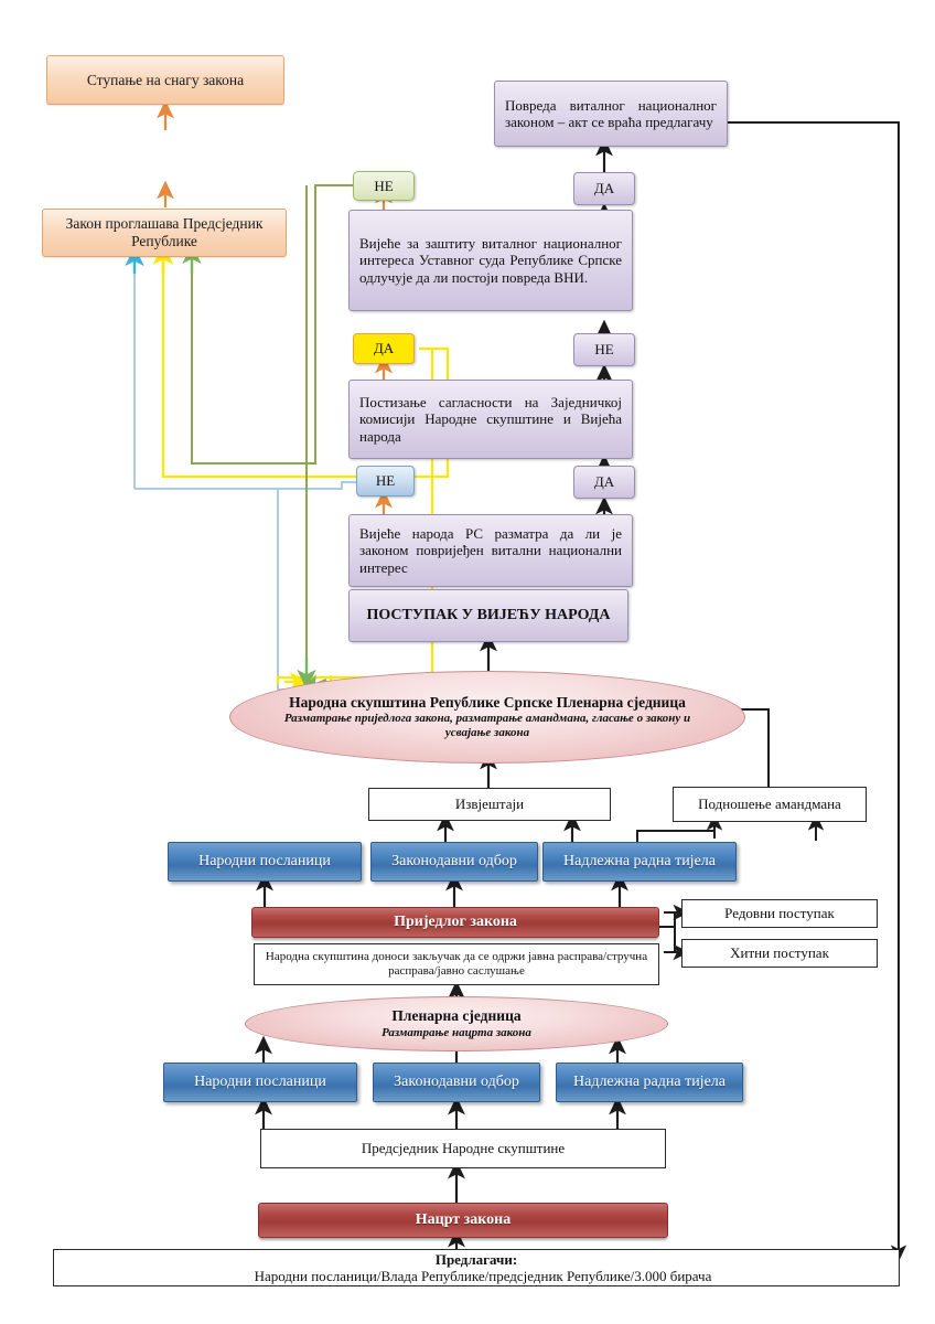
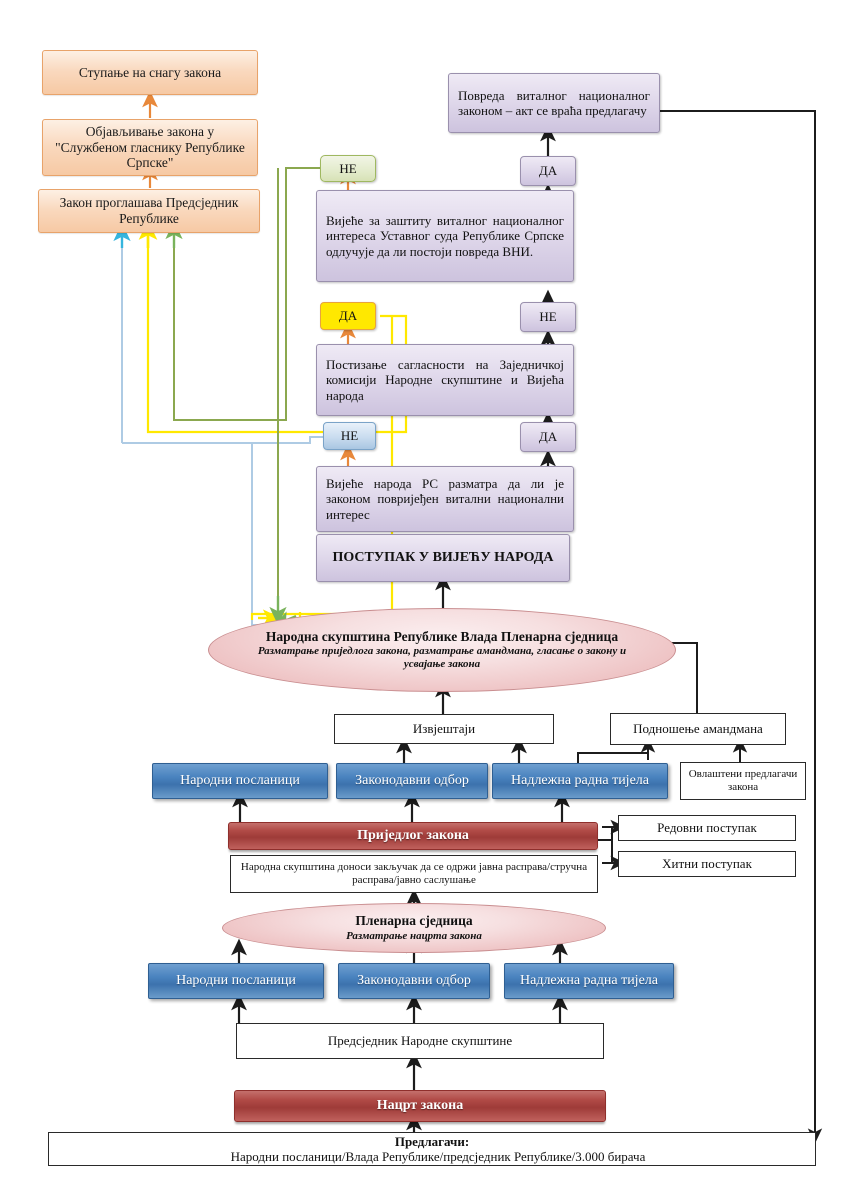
  Ступање на снагу закона
+ Објављивање закона у "Службеном гласнику Републике Српске"
  Закон проглашава Предсједник Републике
  Повреда виталног националног законом – акт се враћа предлагачу
  НЕ
  ДА
  Вијеће за заштиту виталног националног интереса Уставног суда Републике Српске одлучује да ли постоји повреда ВНИ.
  ДА
  НЕ
  Постизање сагласности на Заједничкој комисији Народне скупштине и Вијећа народа
  НЕ
  ДА
  Вијеће народа РС разматра да ли је законом повријеђен витални национални интерес
  ПОСТУПАК У ВИЈЕЋУ НАРОДА
- Народна скупштина Републике Српске Пленарна сједница
+ Народна скупштина Републике Влада Пленарна сједница
  Разматрање приједлога закона, разматрање амандмана, гласање о закону и усвајање закона
  Извјештаји
  Подношење амандмана
  Народни посланици
  Законодавни одбор
  Надлежна радна тијела
+ Овлаштени предлагачи закона
  Приједлог закона
  Редовни поступак
  Хитни поступак
  Народна скупштина доноси закључак да се одржи јавна расправа/стручна расправа/јавно саслушање
  Пленарна сједница
  Разматрање нацрта закона
  Народни посланици
  Законодавни одбор
  Надлежна радна тијела
  Предсједник Народне скупштине
  Нацрт закона
  Предлагачи:
  Народни посланици/Влада Републике/предсједник Републике/3.000 бирача
